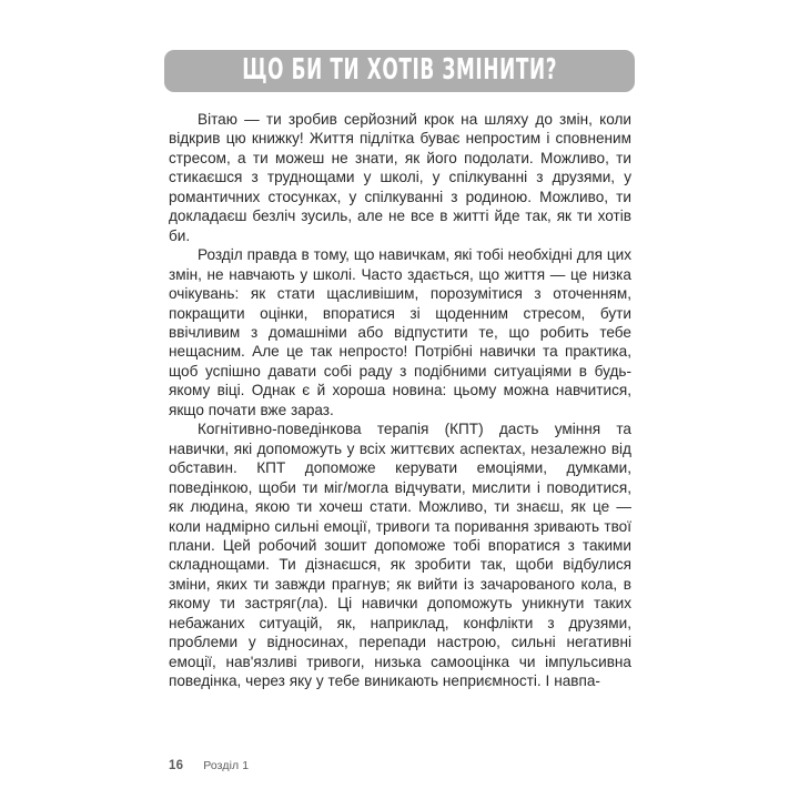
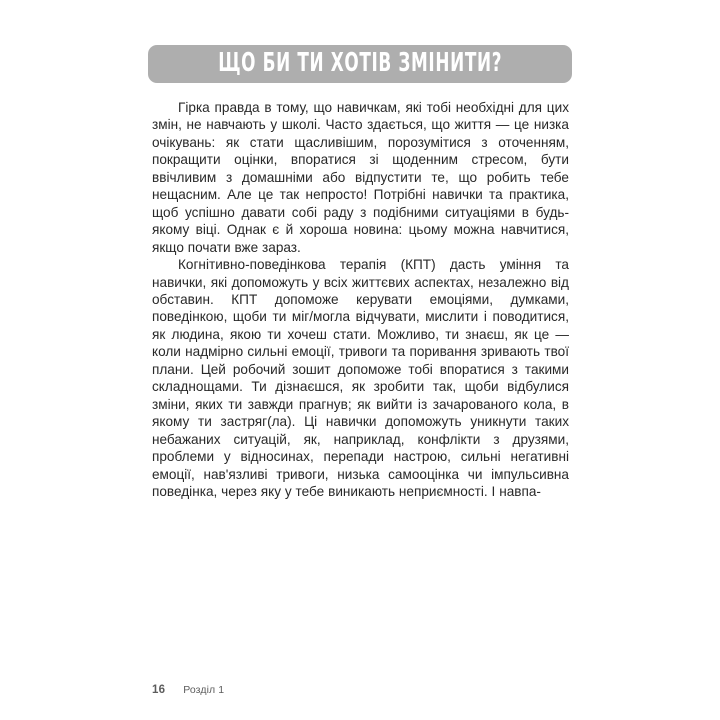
  ЩО БИ ТИ ХОТІВ ЗМІНИТИ?
- Вітаю — ти зробив серйозний крок на шляху до змін, коли відкрив цю книжку! Життя підлітка буває непростим і сповненим стресом, а ти можеш не знати, як його подолати. Можливо, ти стикаєшся з труднощами у школі, у спілкуванні з друзями, у романтичних стосунках, у спілкуванні з родиною. Можливо, ти докладаєш безліч зусиль, але не все в житті йде так, як ти хотів би.
- Розділ правда в тому, що навичкам, які тобі необхідні для цих змін, не навчають у школі. Часто здається, що життя — це низка очікувань: як стати щасливішим, порозумітися з оточенням, покращити оцінки, впоратися зі щоденним стресом, бути ввічливим з домашніми або відпустити те, що робить тебе нещасним. Але це так непросто! Потрібні навички та практика, щоб успішно давати собі раду з подібними ситуаціями в будь-якому віці. Однак є й хороша новина: цьому можна навчитися, якщо почати вже зараз.
+ Гірка правда в тому, що навичкам, які тобі необхідні для цих змін, не навчають у школі. Часто здається, що життя — це низка очікувань: як стати щасливішим, порозумітися з оточенням, покращити оцінки, впоратися зі щоденним стресом, бути ввічливим з домашніми або відпустити те, що робить тебе нещасним. Але це так непросто! Потрібні навички та практика, щоб успішно давати собі раду з подібними ситуаціями в будь-якому віці. Однак є й хороша новина: цьому можна навчитися, якщо почати вже зараз.
  Когнітивно-поведінкова терапія (КПТ) дасть уміння та навички, які допоможуть у всіх життєвих аспектах, незалежно від обставин. КПТ допоможе керувати емоціями, думками, поведінкою, щоби ти міг/могла відчувати, мислити і поводитися, як людина, якою ти хочеш стати. Можливо, ти знаєш, як це — коли надмірно сильні емоції, тривоги та поривання зривають твої плани. Цей робочий зошит допоможе тобі впоратися з такими складнощами. Ти дізнаєшся, як зробити так, щоби відбулися зміни, яких ти завжди прагнув; як вийти із зачарованого кола, в якому ти застряг(ла). Ці навички допоможуть уникнути таких небажаних ситуацій, як, наприклад, конфлікти з друзями, проблеми у відносинах, перепади настрою, сильні негативні емоції, нав'язливі тривоги, низька самооцінка чи імпульсивна поведінка, через яку у тебе виникають неприємності. І навпа-
  16
  Розділ 1
